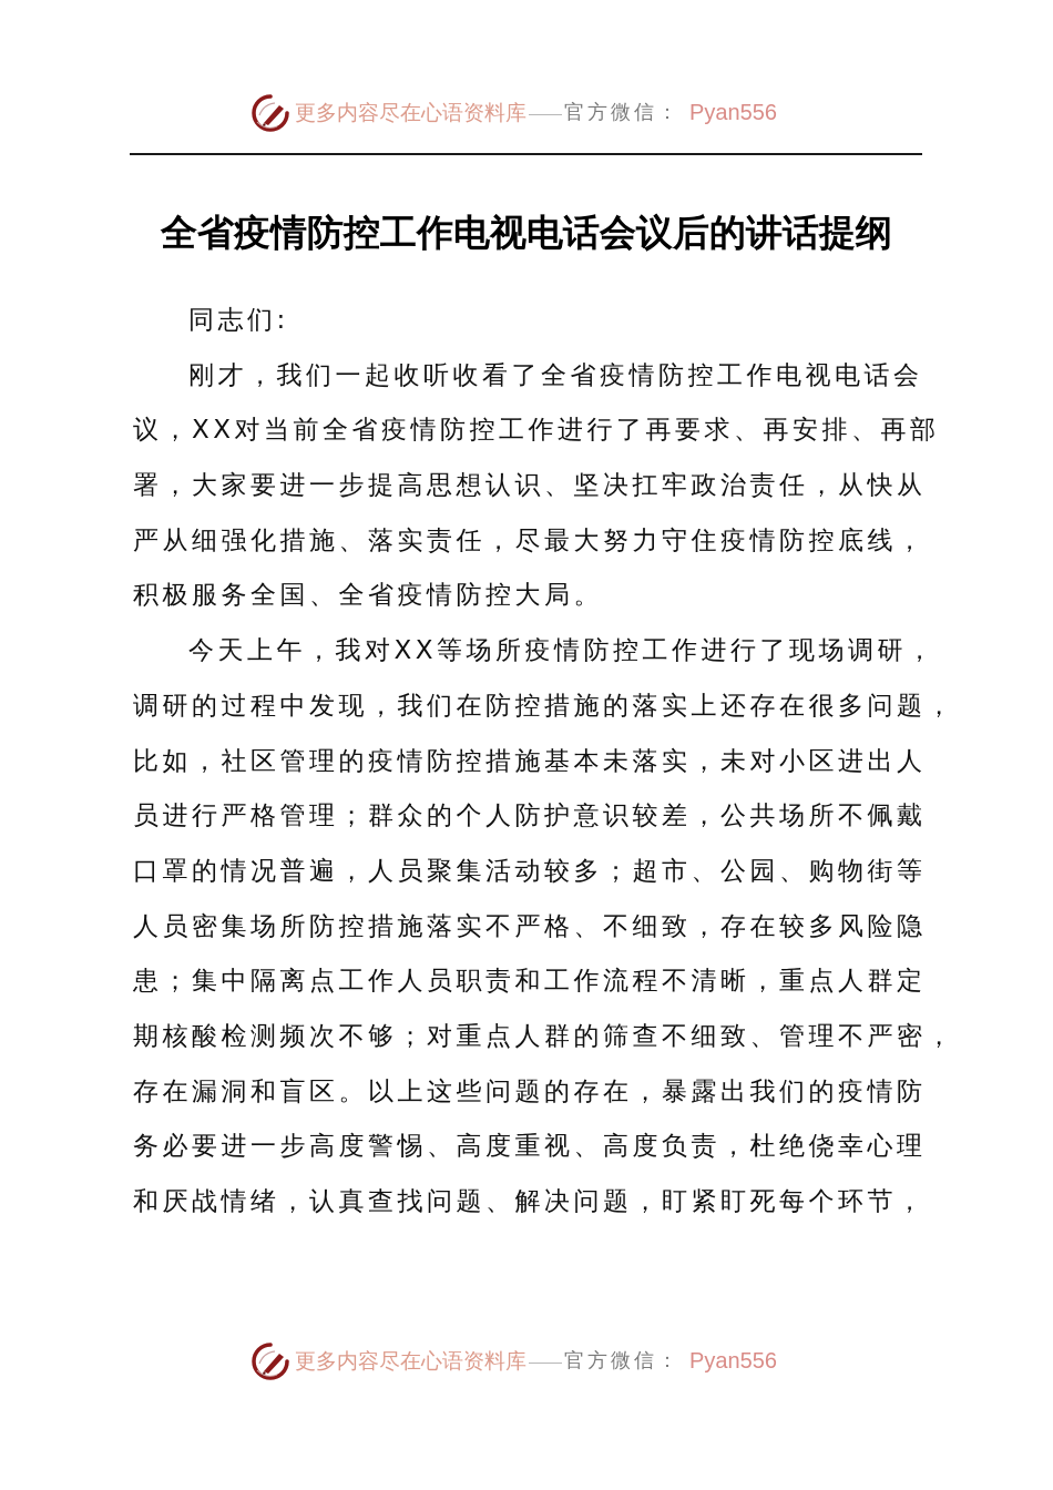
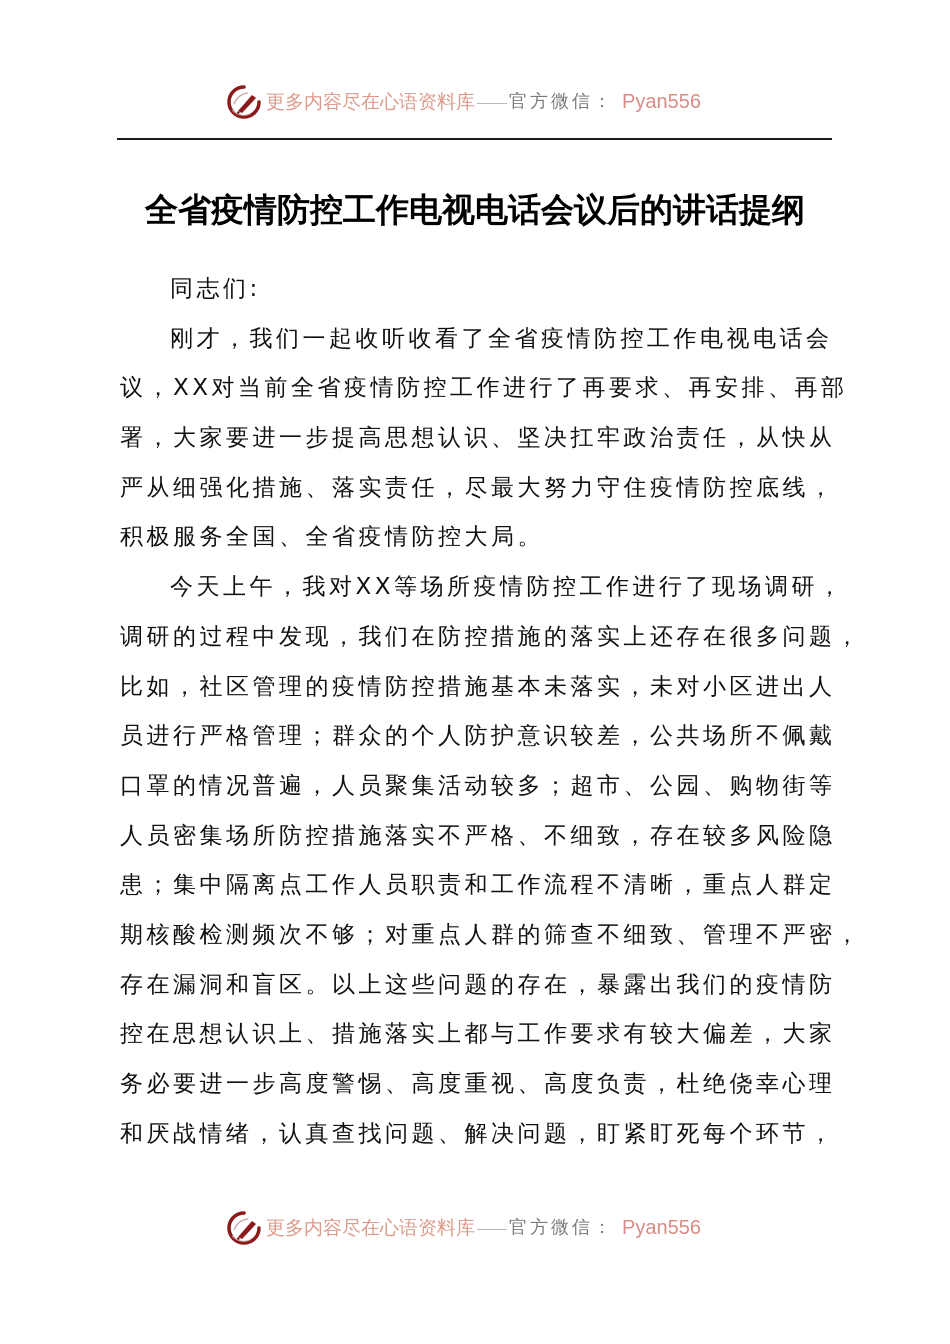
  更多内容尽在心语资料库
  官方微信：
  Pyan556
  全省疫情防控工作电视电话会议后的讲话提纲
  同志们:
  刚才，我们一起收听收看了全省疫情防控工作电视电话会
  议，XX对当前全省疫情防控工作进行了再要求、再安排、再部
  署，大家要进一步提高思想认识、坚决扛牢政治责任，从快从
  严从细强化措施、落实责任，尽最大努力守住疫情防控底线，
  积极服务全国、全省疫情防控大局。
  今天上午，我对XX等场所疫情防控工作进行了现场调研，
  调研的过程中发现，我们在防控措施的落实上还存在很多问题，
  比如，社区管理的疫情防控措施基本未落实，未对小区进出人
  员进行严格管理；群众的个人防护意识较差，公共场所不佩戴
  口罩的情况普遍，人员聚集活动较多；超市、公园、购物街等
  人员密集场所防控措施落实不严格、不细致，存在较多风险隐
  患；集中隔离点工作人员职责和工作流程不清晰，重点人群定
  期核酸检测频次不够；对重点人群的筛查不细致、管理不严密，
  存在漏洞和盲区。以上这些问题的存在，暴露出我们的疫情防
+ 控在思想认识上、措施落实上都与工作要求有较大偏差，大家
  务必要进一步高度警惕、高度重视、高度负责，杜绝侥幸心理
  和厌战情绪，认真查找问题、解决问题，盯紧盯死每个环节，
  更多内容尽在心语资料库
  官方微信：
  Pyan556
